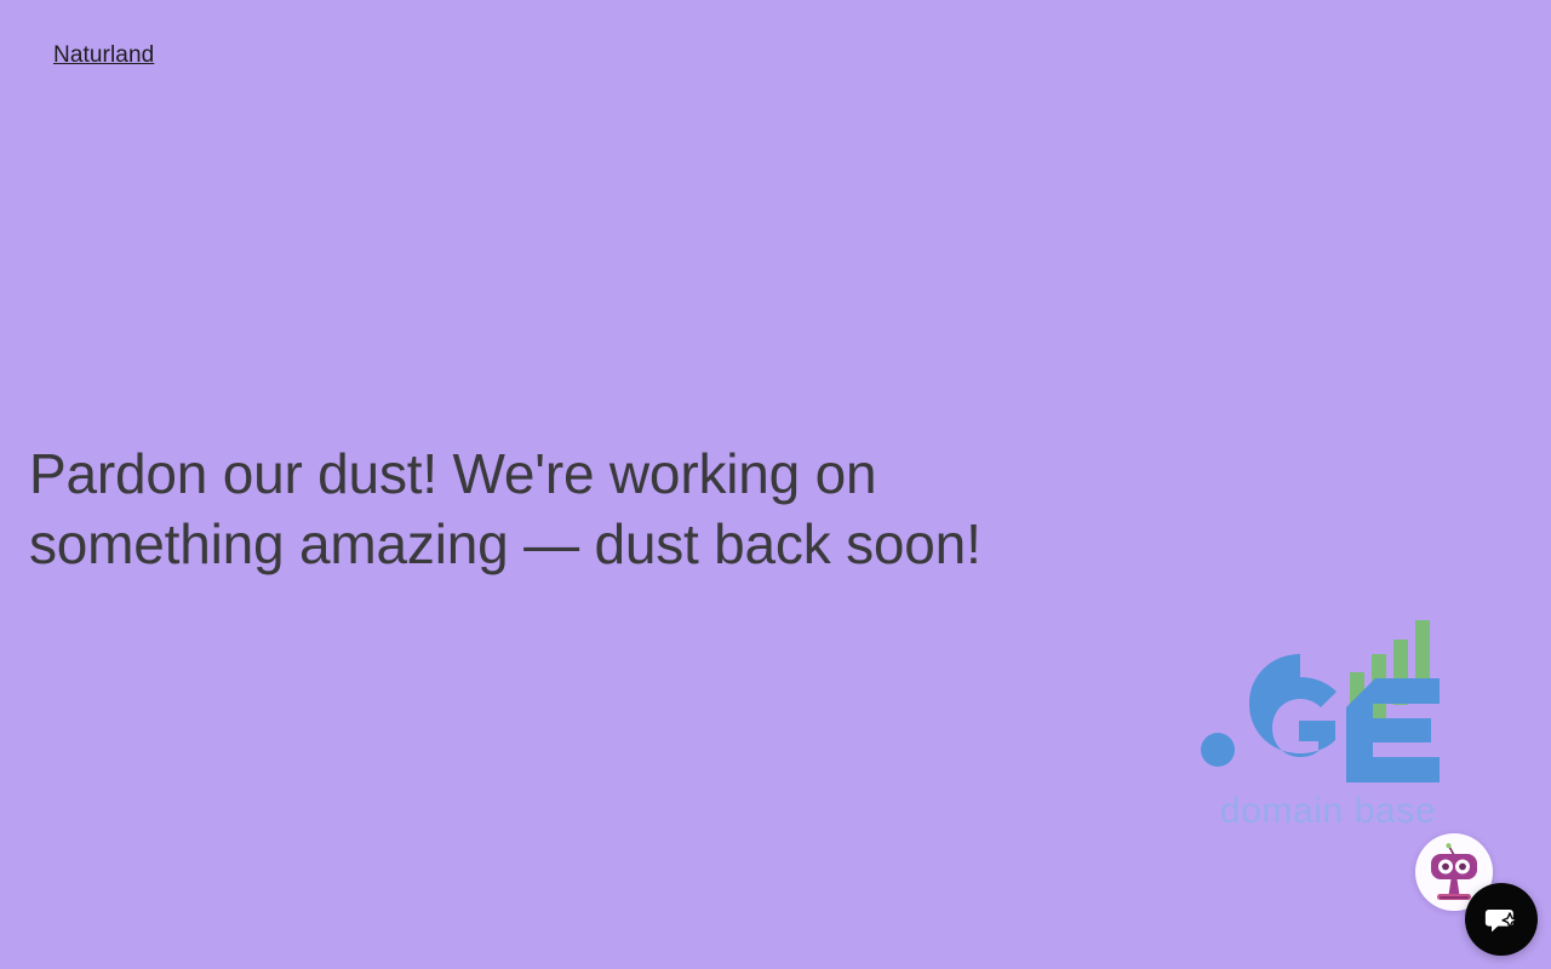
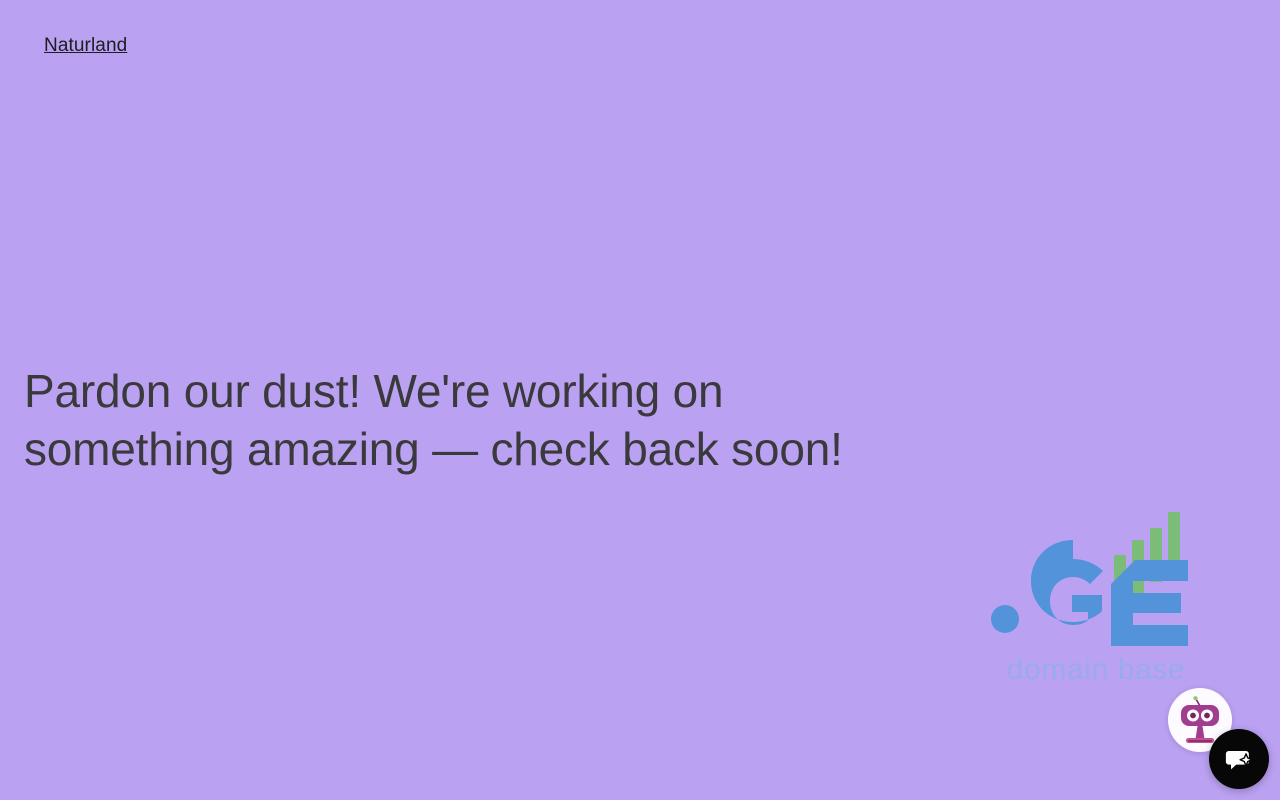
  Naturland
- Pardon our dust! We're working on something amazing — dust back soon!
+ Pardon our dust! We're working on something amazing — check back soon!
  domain base
